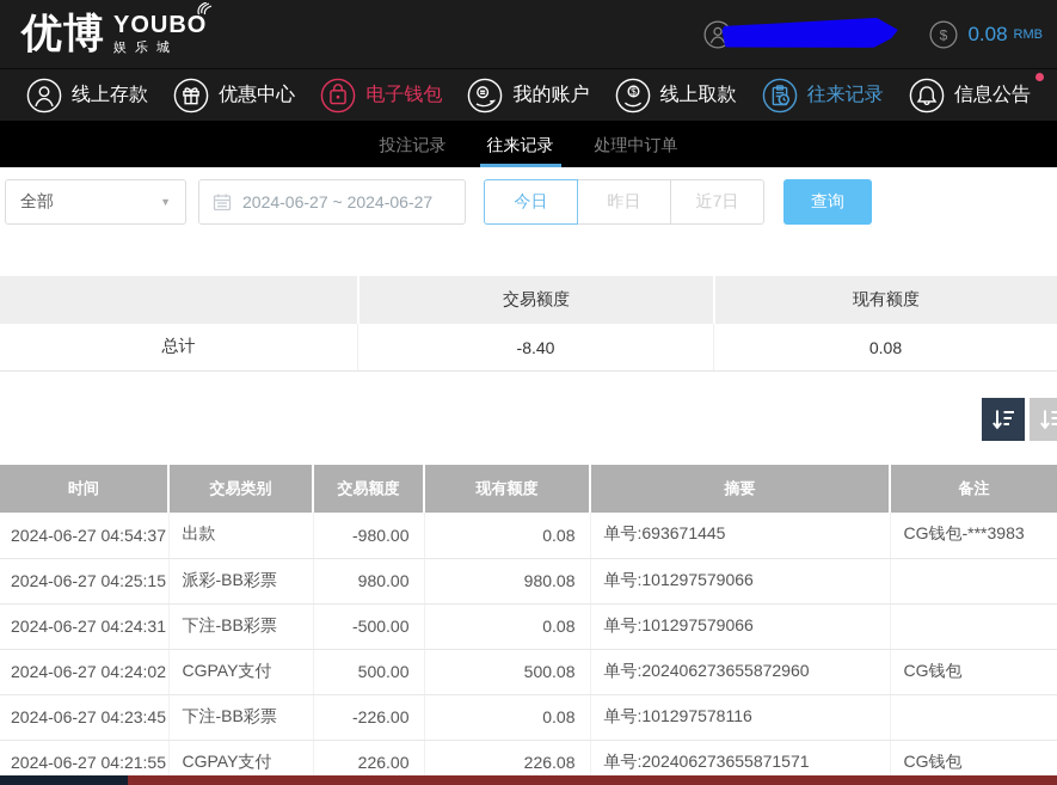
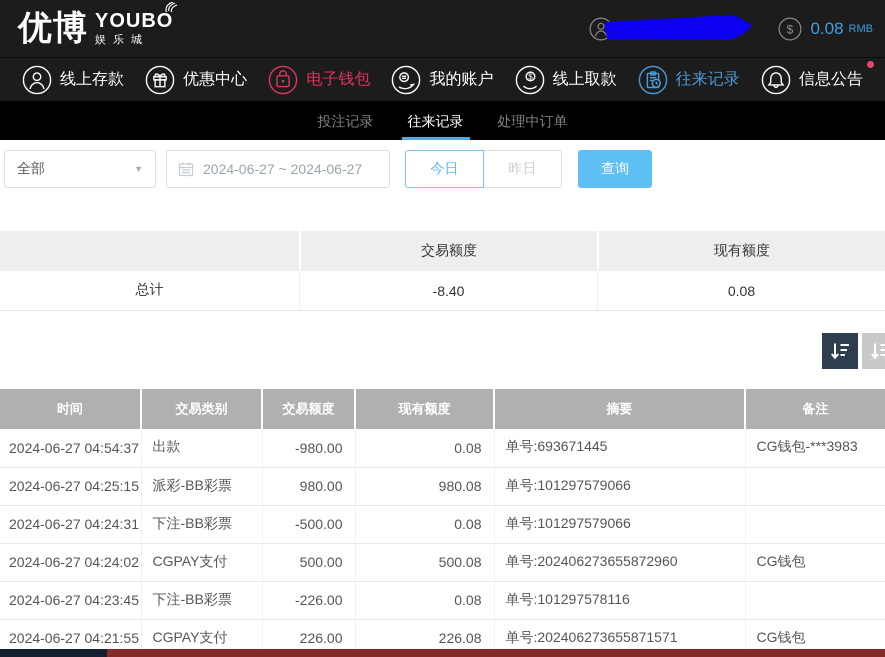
  优博
  YOUBO
  娱乐城
  $
  0.08
  RMB
  线上存款
  优惠中心
  电子钱包
  我的账户
  $
  线上取款
  往来记录
  信息公告
  投注记录
  往来记录
  处理中订单
  全部
  ▼
  2024-06-27 ~ 2024-06-27
  今日
  昨日
- 近7日
  查询
  交易额度
  现有额度
  总计
  -8.40
  0.08
  时间	交易类别	交易额度	现有额度	摘要	备注
  2024-06-27 04:54:37	出款	-980.00	0.08	单号:693671445	CG钱包-***3983
  2024-06-27 04:25:15	派彩-BB彩票	980.00	980.08	单号:101297579066
  2024-06-27 04:24:31	下注-BB彩票	-500.00	0.08	单号:101297579066
  2024-06-27 04:24:02	CGPAY支付	500.00	500.08	单号:202406273655872960	CG钱包
  2024-06-27 04:23:45	下注-BB彩票	-226.00	0.08	单号:101297578116
  2024-06-27 04:21:55	CGPAY支付	226.00	226.08	单号:202406273655871571	CG钱包
